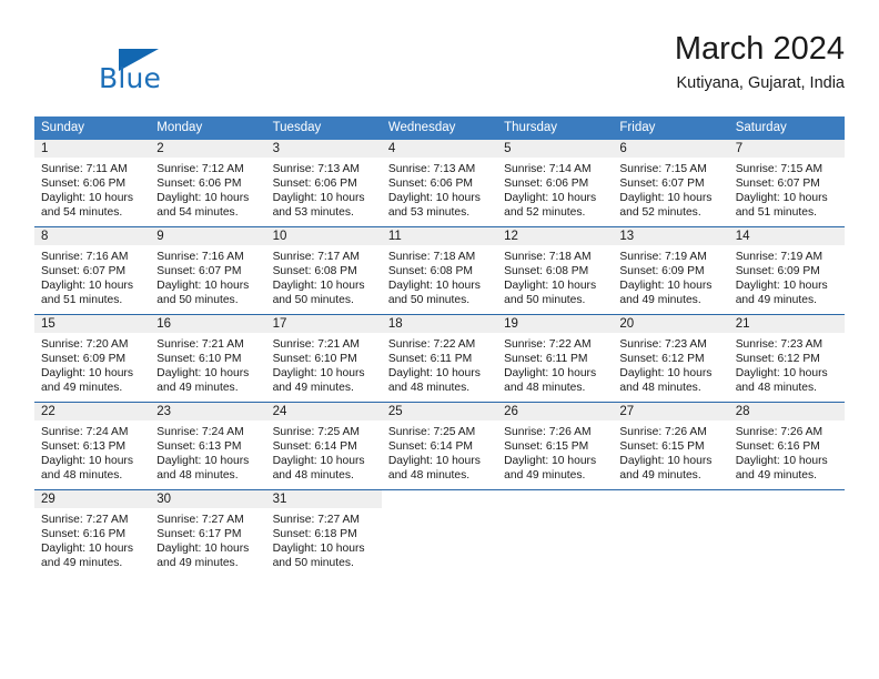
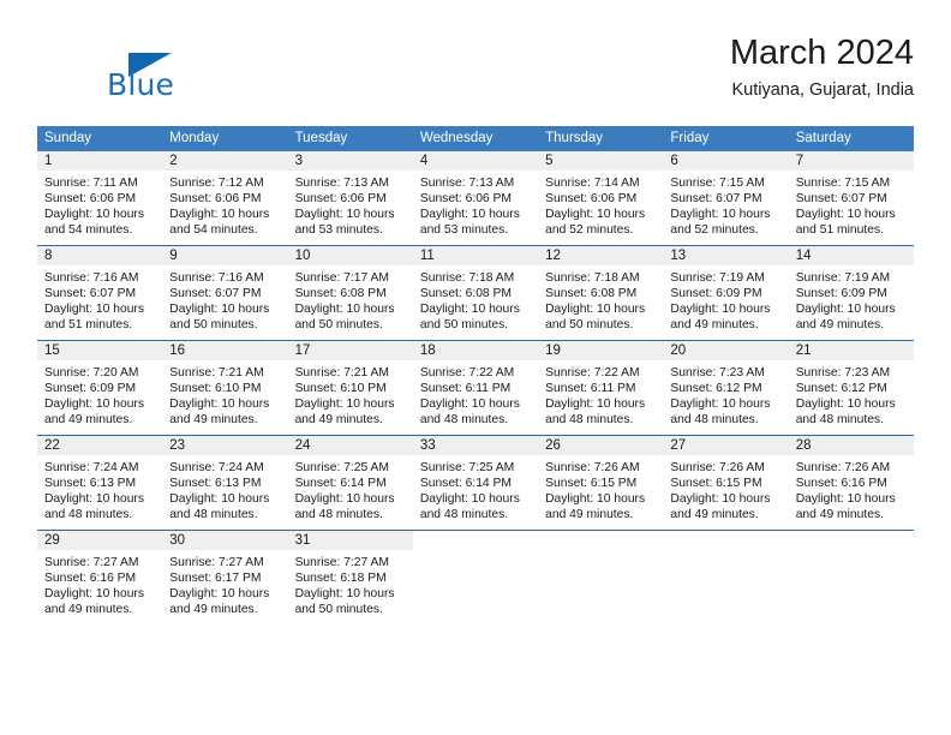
  Blue
  March 2024
  Kutiyana, Gujarat, India
  Sunday	Monday	Tuesday	Wednesday	Thursday	Friday	Saturday
  1Sunrise: 7:11 AMSunset: 6:06 PMDaylight: 10 hoursand 54 minutes.	2Sunrise: 7:12 AMSunset: 6:06 PMDaylight: 10 hoursand 54 minutes.	3Sunrise: 7:13 AMSunset: 6:06 PMDaylight: 10 hoursand 53 minutes.	4Sunrise: 7:13 AMSunset: 6:06 PMDaylight: 10 hoursand 53 minutes.	5Sunrise: 7:14 AMSunset: 6:06 PMDaylight: 10 hoursand 52 minutes.	6Sunrise: 7:15 AMSunset: 6:07 PMDaylight: 10 hoursand 52 minutes.	7Sunrise: 7:15 AMSunset: 6:07 PMDaylight: 10 hoursand 51 minutes.
  8Sunrise: 7:16 AMSunset: 6:07 PMDaylight: 10 hoursand 51 minutes.	9Sunrise: 7:16 AMSunset: 6:07 PMDaylight: 10 hoursand 50 minutes.	10Sunrise: 7:17 AMSunset: 6:08 PMDaylight: 10 hoursand 50 minutes.	11Sunrise: 7:18 AMSunset: 6:08 PMDaylight: 10 hoursand 50 minutes.	12Sunrise: 7:18 AMSunset: 6:08 PMDaylight: 10 hoursand 50 minutes.	13Sunrise: 7:19 AMSunset: 6:09 PMDaylight: 10 hoursand 49 minutes.	14Sunrise: 7:19 AMSunset: 6:09 PMDaylight: 10 hoursand 49 minutes.
  15Sunrise: 7:20 AMSunset: 6:09 PMDaylight: 10 hoursand 49 minutes.	16Sunrise: 7:21 AMSunset: 6:10 PMDaylight: 10 hoursand 49 minutes.	17Sunrise: 7:21 AMSunset: 6:10 PMDaylight: 10 hoursand 49 minutes.	18Sunrise: 7:22 AMSunset: 6:11 PMDaylight: 10 hoursand 48 minutes.	19Sunrise: 7:22 AMSunset: 6:11 PMDaylight: 10 hoursand 48 minutes.	20Sunrise: 7:23 AMSunset: 6:12 PMDaylight: 10 hoursand 48 minutes.	21Sunrise: 7:23 AMSunset: 6:12 PMDaylight: 10 hoursand 48 minutes.
- 22Sunrise: 7:24 AMSunset: 6:13 PMDaylight: 10 hoursand 48 minutes.	23Sunrise: 7:24 AMSunset: 6:13 PMDaylight: 10 hoursand 48 minutes.	24Sunrise: 7:25 AMSunset: 6:14 PMDaylight: 10 hoursand 48 minutes.	25Sunrise: 7:25 AMSunset: 6:14 PMDaylight: 10 hoursand 48 minutes.	26Sunrise: 7:26 AMSunset: 6:15 PMDaylight: 10 hoursand 49 minutes.	27Sunrise: 7:26 AMSunset: 6:15 PMDaylight: 10 hoursand 49 minutes.	28Sunrise: 7:26 AMSunset: 6:16 PMDaylight: 10 hoursand 49 minutes.
+ 22Sunrise: 7:24 AMSunset: 6:13 PMDaylight: 10 hoursand 48 minutes.	23Sunrise: 7:24 AMSunset: 6:13 PMDaylight: 10 hoursand 48 minutes.	24Sunrise: 7:25 AMSunset: 6:14 PMDaylight: 10 hoursand 48 minutes.	33Sunrise: 7:25 AMSunset: 6:14 PMDaylight: 10 hoursand 48 minutes.	26Sunrise: 7:26 AMSunset: 6:15 PMDaylight: 10 hoursand 49 minutes.	27Sunrise: 7:26 AMSunset: 6:15 PMDaylight: 10 hoursand 49 minutes.	28Sunrise: 7:26 AMSunset: 6:16 PMDaylight: 10 hoursand 49 minutes.
  29Sunrise: 7:27 AMSunset: 6:16 PMDaylight: 10 hoursand 49 minutes.	30Sunrise: 7:27 AMSunset: 6:17 PMDaylight: 10 hoursand 49 minutes.	31Sunrise: 7:27 AMSunset: 6:18 PMDaylight: 10 hoursand 50 minutes.
